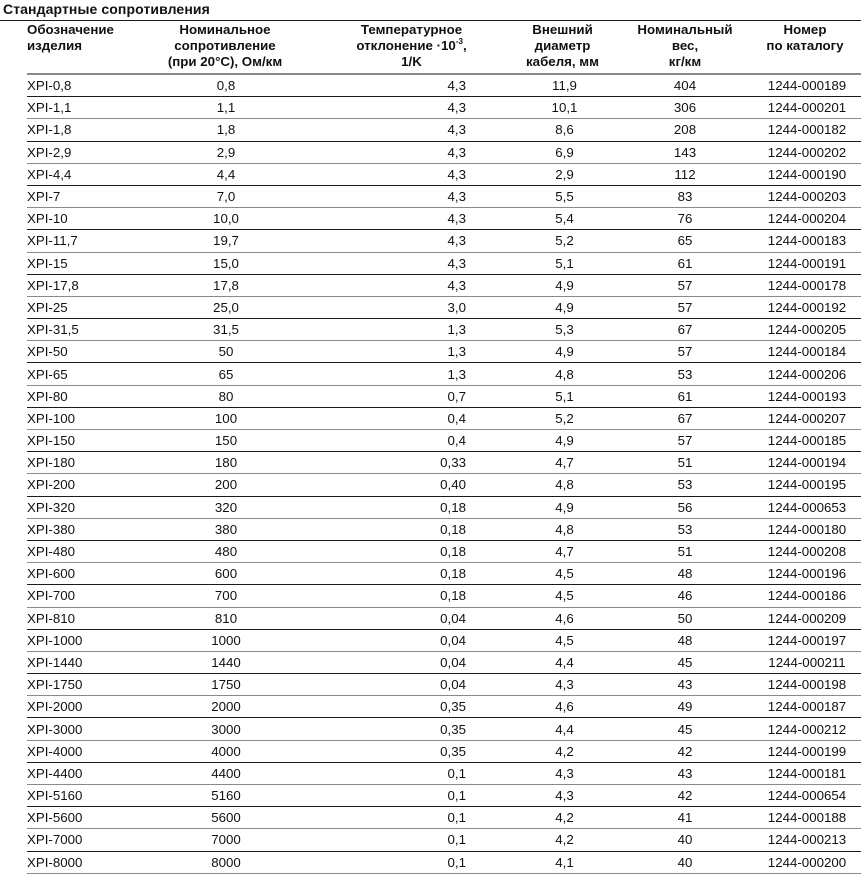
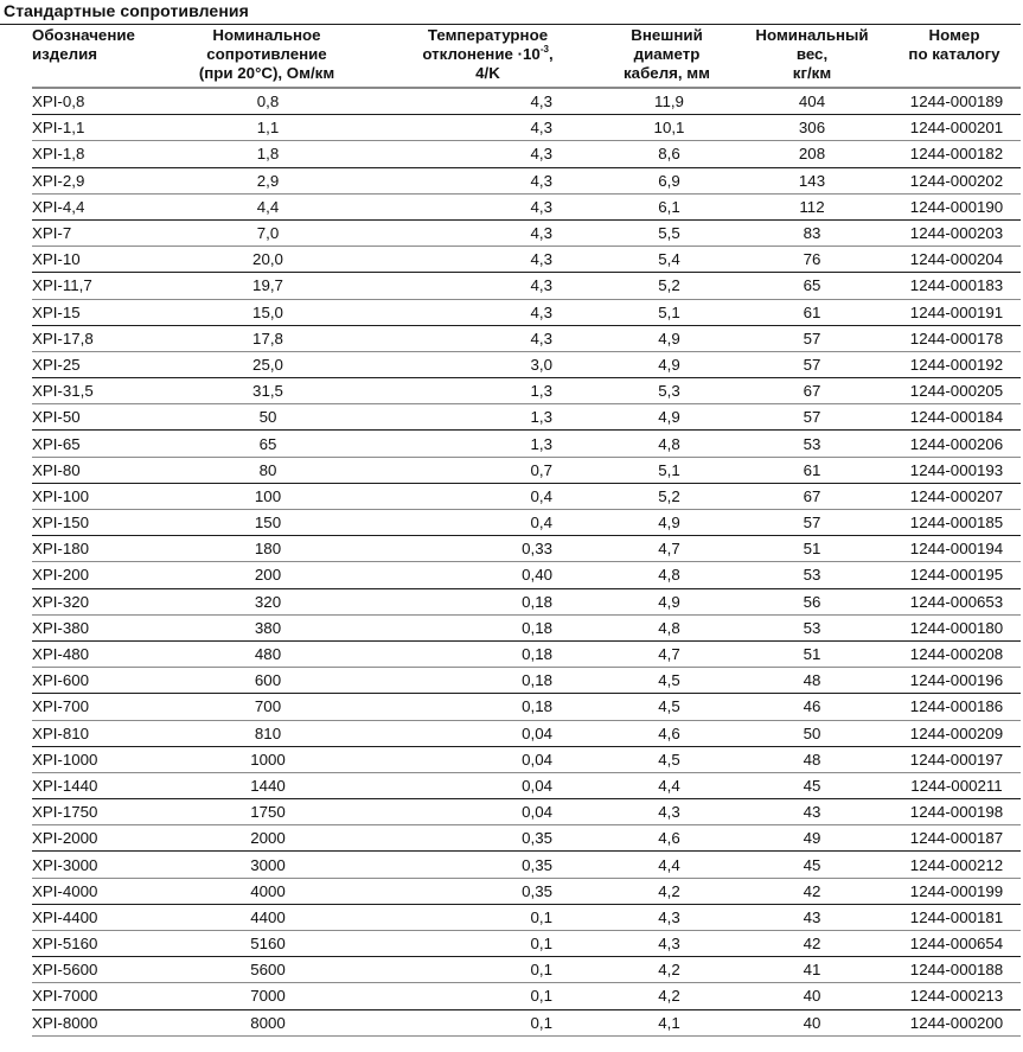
  Стандартные сопротивления
- Обозначение изделия	Номинальное сопротивление (при 20°С), Ом/км	Температурное отклонение ·10-3, 1/K	Внешний диаметр кабеля, мм	Номинальный вес, кг/км	Номер по каталогу
+ Обозначение изделия	Номинальное сопротивление (при 20°С), Ом/км	Температурное отклонение ·10-3, 4/K	Внешний диаметр кабеля, мм	Номинальный вес, кг/км	Номер по каталогу
  XPI-0,8	0,8	4,3	11,9	404	1244-000189
  XPI-1,1	1,1	4,3	10,1	306	1244-000201
  XPI-1,8	1,8	4,3	8,6	208	1244-000182
  XPI-2,9	2,9	4,3	6,9	143	1244-000202
- XPI-4,4	4,4	4,3	2,9	112	1244-000190
+ XPI-4,4	4,4	4,3	6,1	112	1244-000190
  XPI-7	7,0	4,3	5,5	83	1244-000203
- XPI-10	10,0	4,3	5,4	76	1244-000204
+ XPI-10	20,0	4,3	5,4	76	1244-000204
  XPI-11,7	19,7	4,3	5,2	65	1244-000183
  XPI-15	15,0	4,3	5,1	61	1244-000191
  XPI-17,8	17,8	4,3	4,9	57	1244-000178
  XPI-25	25,0	3,0	4,9	57	1244-000192
  XPI-31,5	31,5	1,3	5,3	67	1244-000205
  XPI-50	50	1,3	4,9	57	1244-000184
  XPI-65	65	1,3	4,8	53	1244-000206
  XPI-80	80	0,7	5,1	61	1244-000193
  XPI-100	100	0,4	5,2	67	1244-000207
  XPI-150	150	0,4	4,9	57	1244-000185
  XPI-180	180	0,33	4,7	51	1244-000194
  XPI-200	200	0,40	4,8	53	1244-000195
  XPI-320	320	0,18	4,9	56	1244-000653
  XPI-380	380	0,18	4,8	53	1244-000180
  XPI-480	480	0,18	4,7	51	1244-000208
  XPI-600	600	0,18	4,5	48	1244-000196
  XPI-700	700	0,18	4,5	46	1244-000186
  XPI-810	810	0,04	4,6	50	1244-000209
  XPI-1000	1000	0,04	4,5	48	1244-000197
  XPI-1440	1440	0,04	4,4	45	1244-000211
  XPI-1750	1750	0,04	4,3	43	1244-000198
  XPI-2000	2000	0,35	4,6	49	1244-000187
  XPI-3000	3000	0,35	4,4	45	1244-000212
  XPI-4000	4000	0,35	4,2	42	1244-000199
  XPI-4400	4400	0,1	4,3	43	1244-000181
  XPI-5160	5160	0,1	4,3	42	1244-000654
  XPI-5600	5600	0,1	4,2	41	1244-000188
  XPI-7000	7000	0,1	4,2	40	1244-000213
  XPI-8000	8000	0,1	4,1	40	1244-000200
